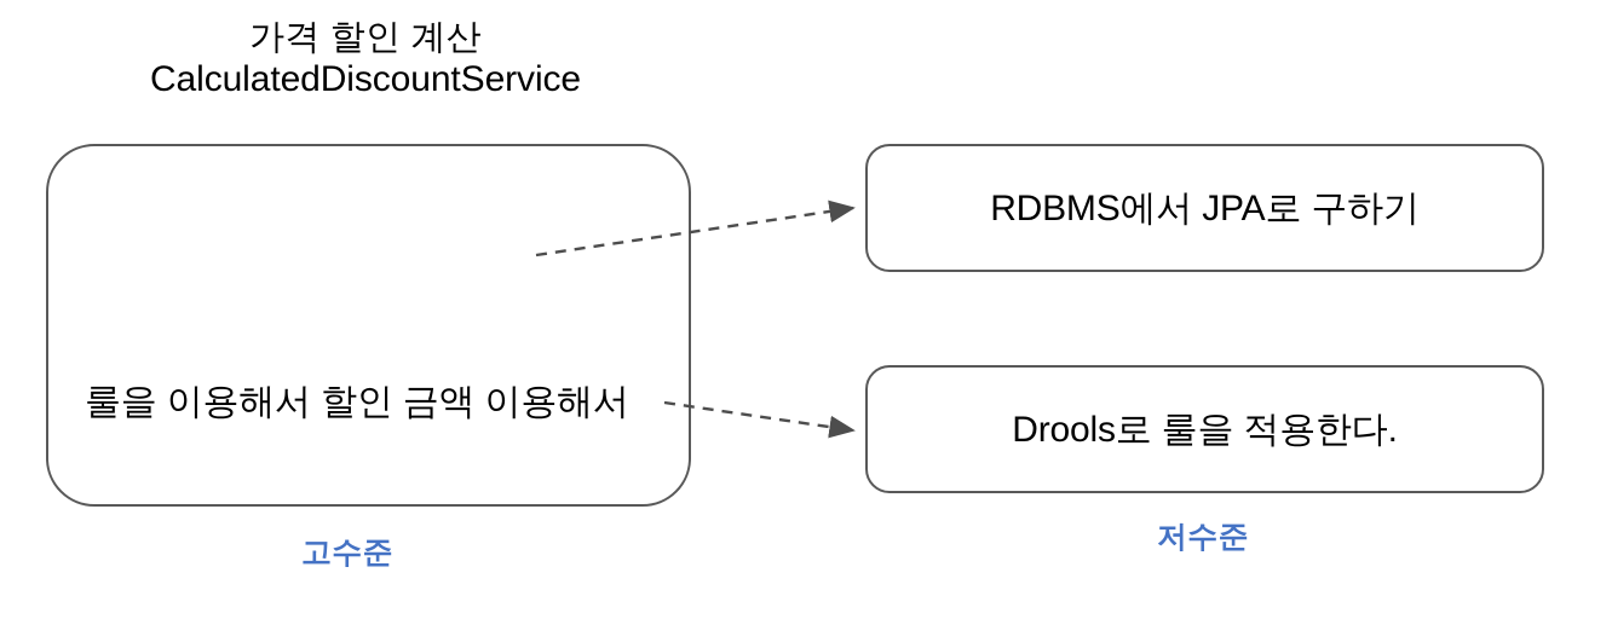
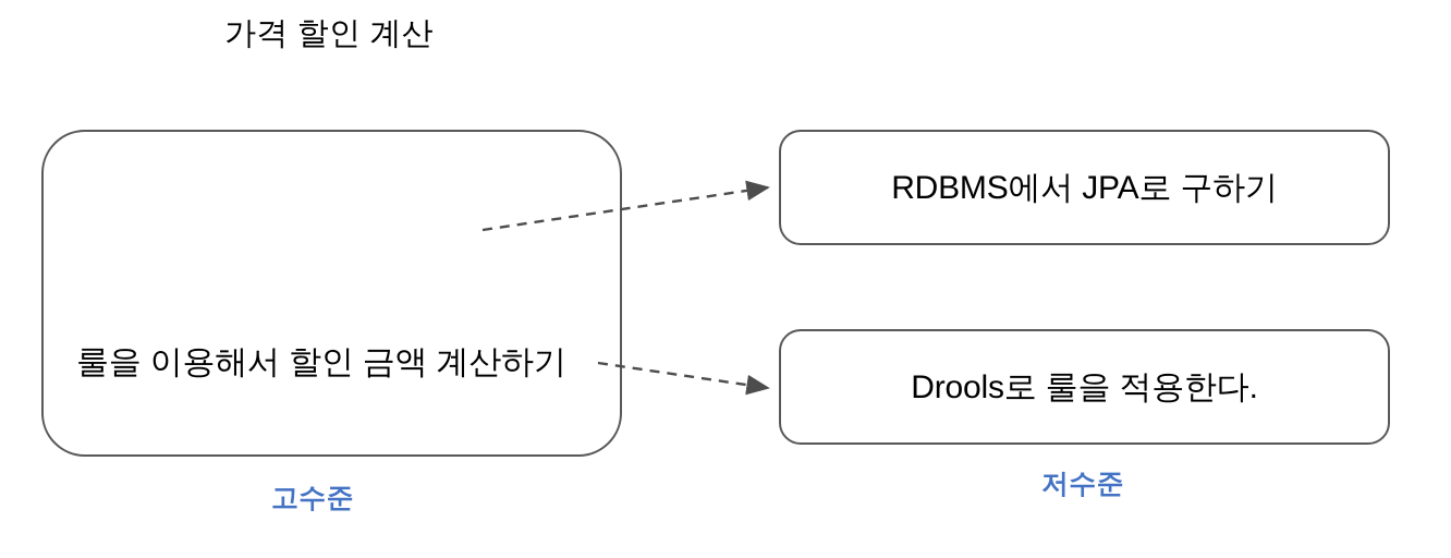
  가격 할인 계산
- CalculatedDiscountService
- 룰을 이용해서 할인 금액 이용해서
+ 룰을 이용해서 할인 금액 계산하기
  RDBMS에서 JPA로 구하기
  Drools로 룰을 적용한다.
  고수준
  저수준
